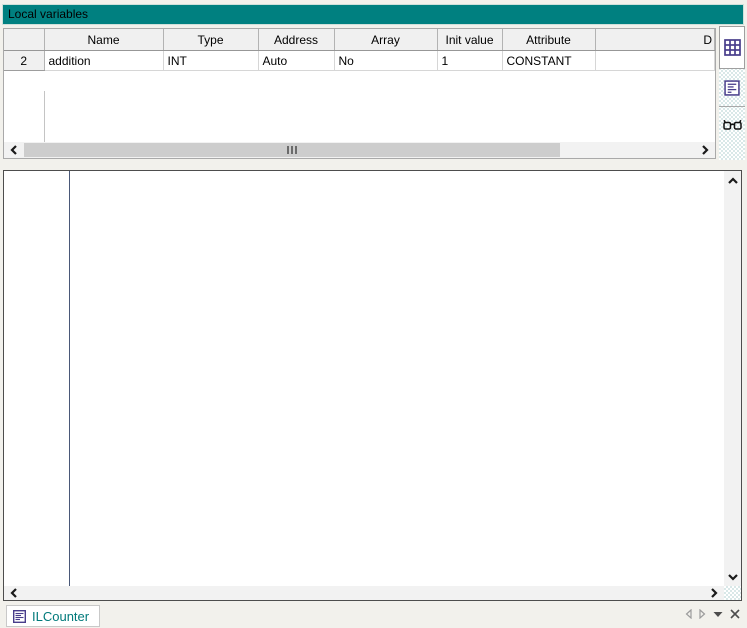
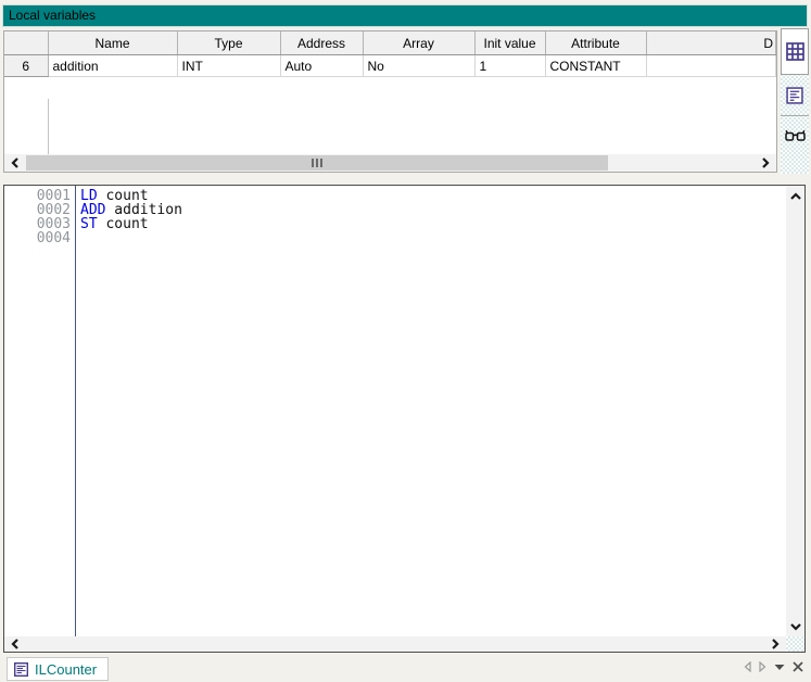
  Local variables
  	Name	Type	Address	Array	Init value	Attribute	D
- 2	addition	INT	Auto	No	1	CONSTANT
+ 6	addition	INT	Auto	No	1	CONSTANT
+ 0001
+ 0002
+ 0003
+ 0004
+ LD count
+ ADD addition
+ ST count
  ILCounter
